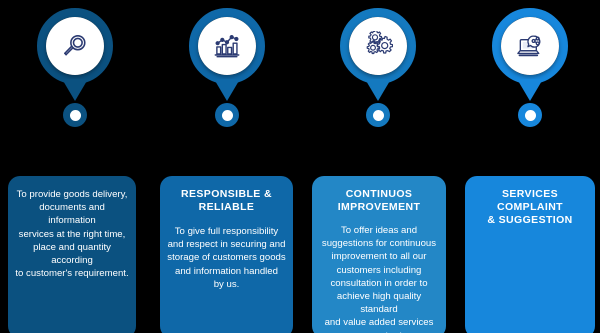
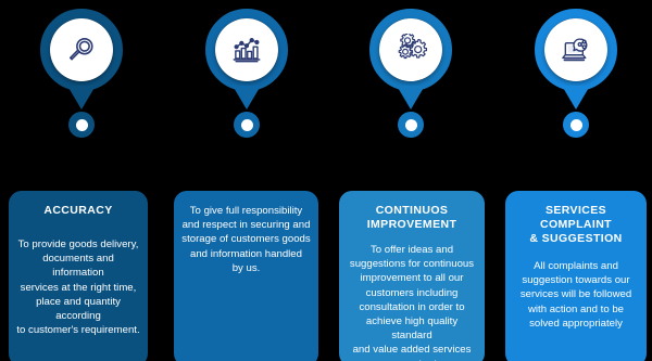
+ ACCURACY
  To provide goods delivery,
  documents and information
  services at the right time,
  place and quantity according
  to customer's requirement.
- RESPONSIBLE &
- RELIABLE
  To give full responsibility
  and respect in securing and
  storage of customers goods
  and information handled
  by us.
  CONTINUOS
  IMPROVEMENT
  To offer ideas and
  suggestions for continuous
  improvement to all our
  customers including
  consultation in order to
  achieve high quality standard
  and value added services
  SERVICES COMPLAINT
  & SUGGESTION
+ All complaints and
+ suggestion towards our
+ services will be followed
+ with action and to be
+ solved appropriately
